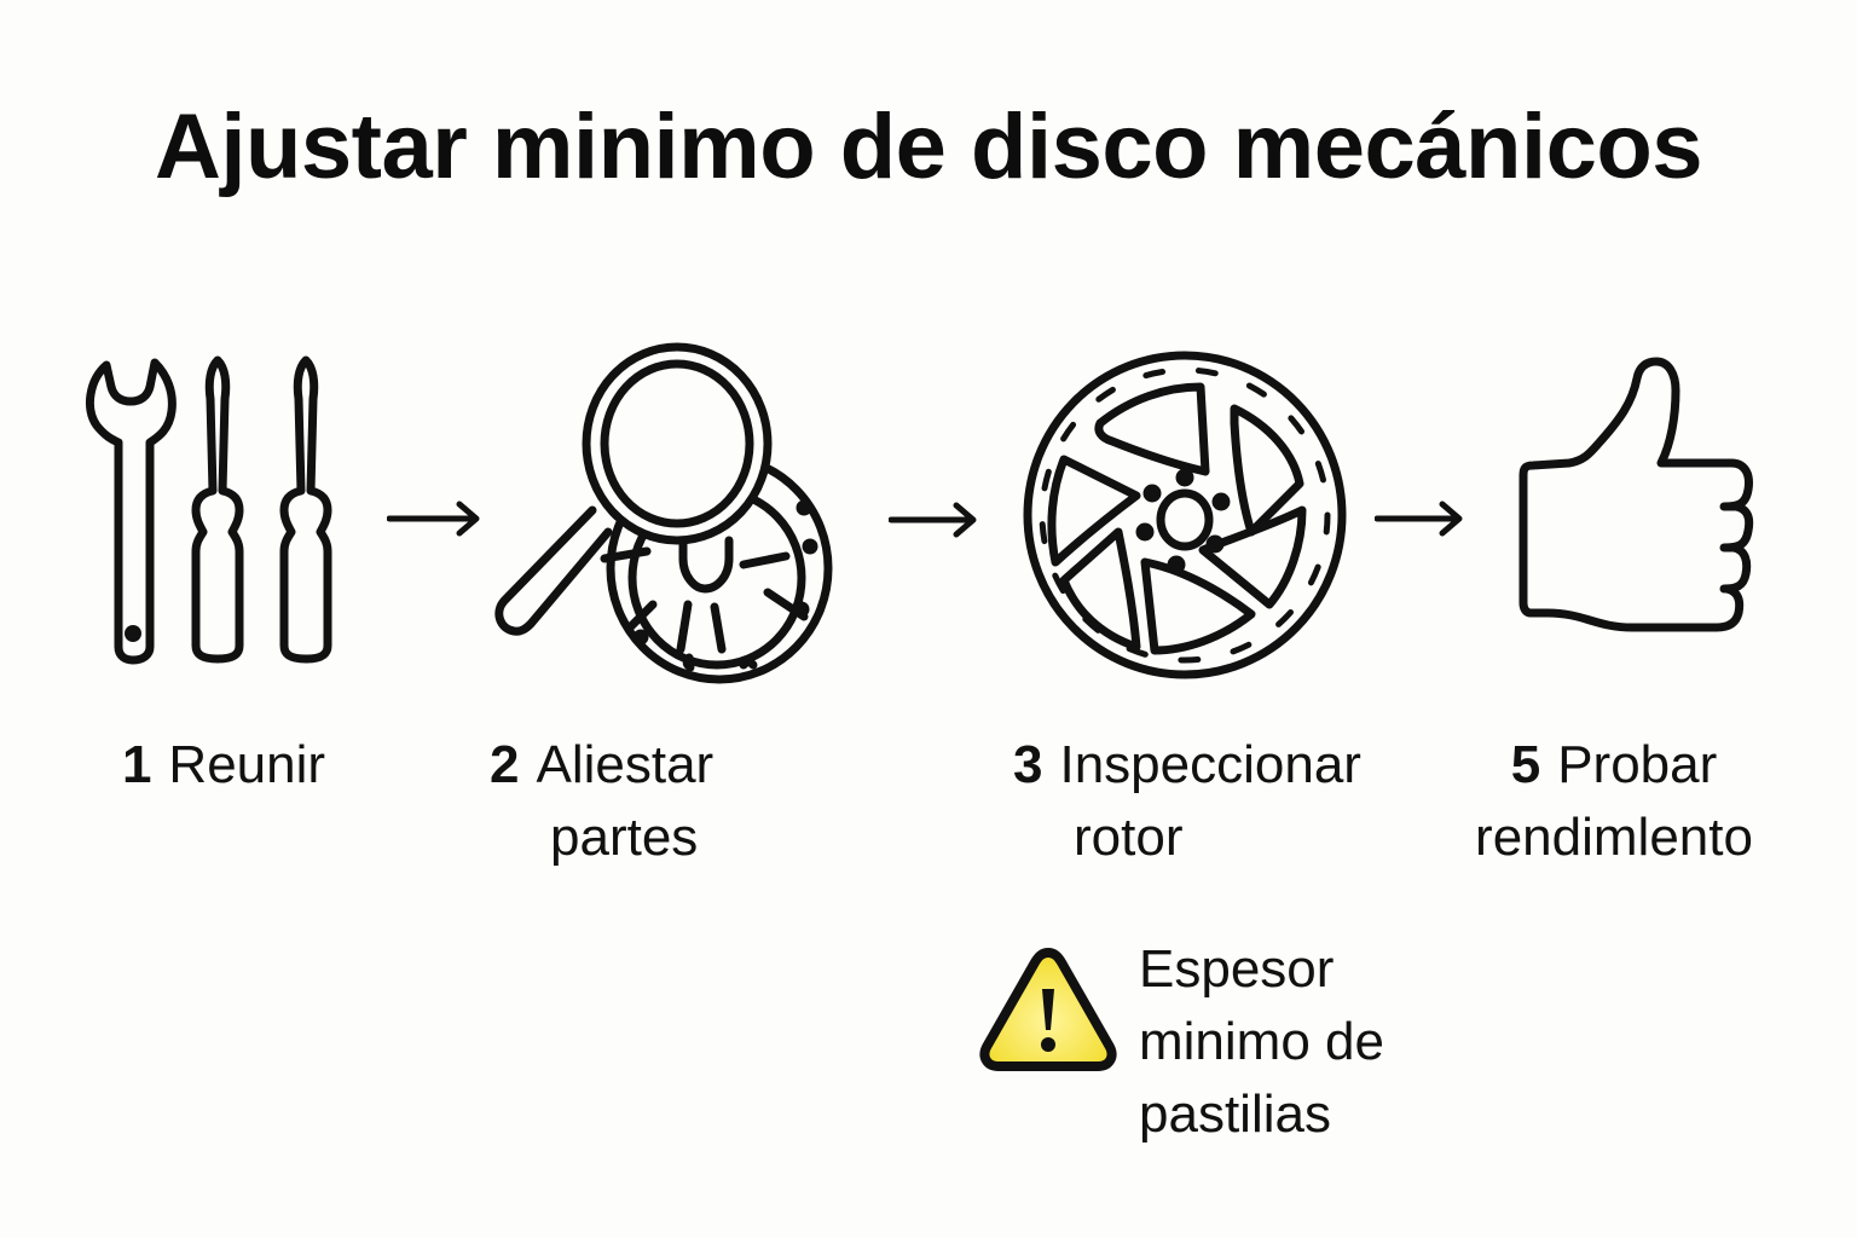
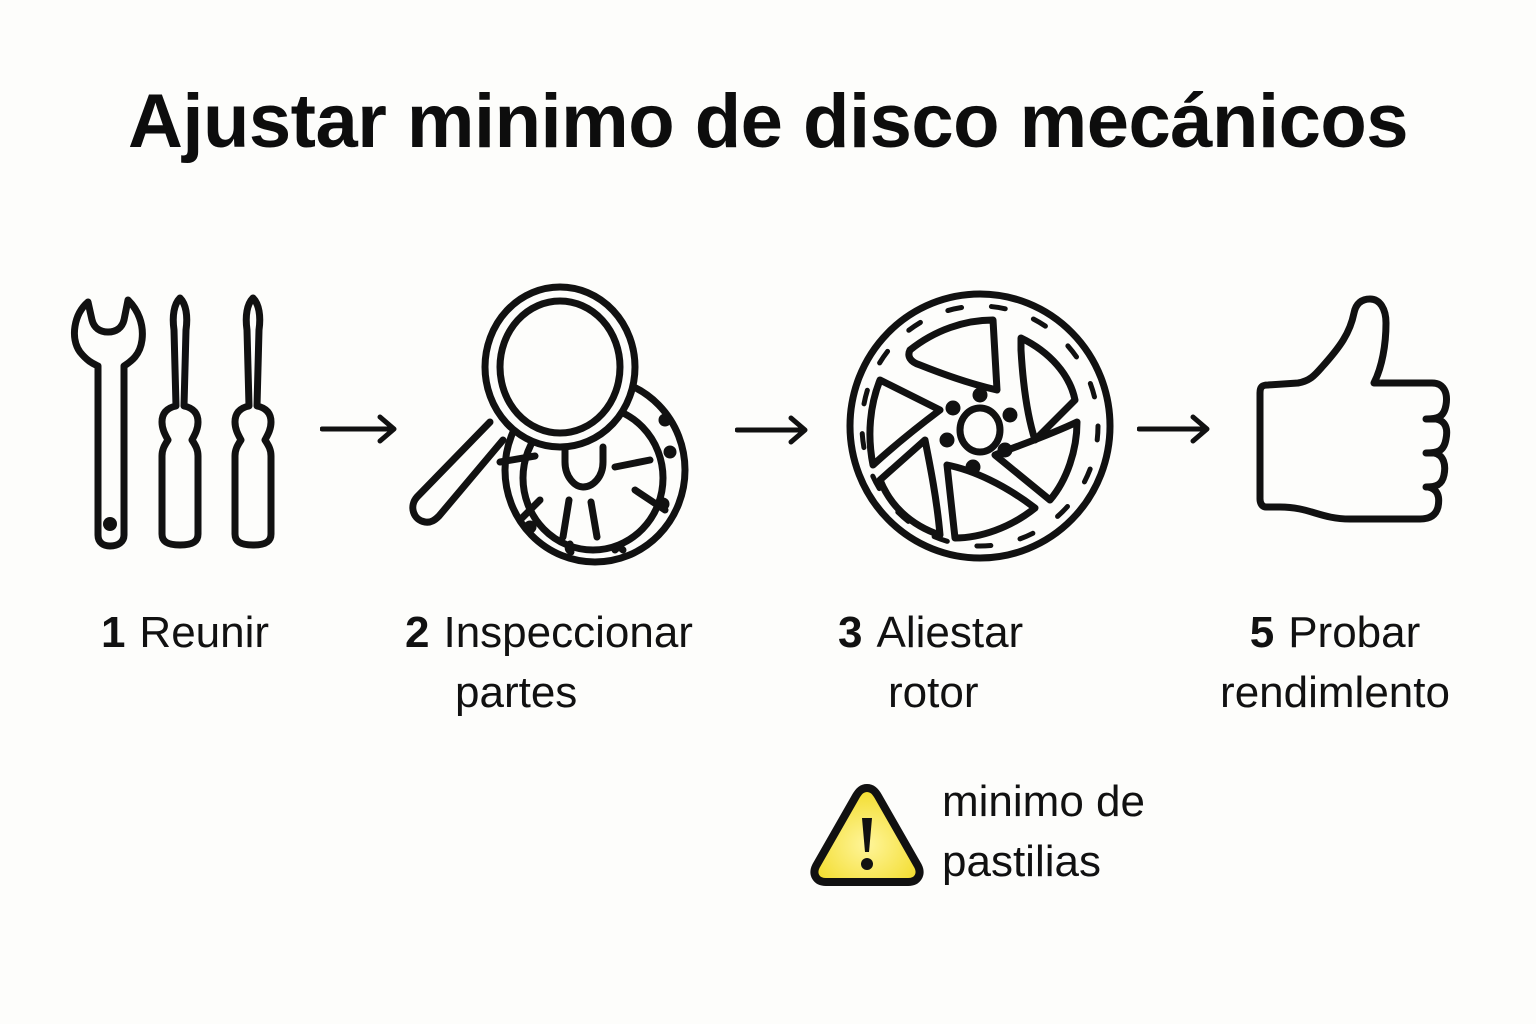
  Ajustar minimo de disco mecánicos
  1 Reunir
- 2 Aliestar
+ 2 Inspeccionar
  partes
- 3 Inspeccionar
+ 3 Aliestar
  rotor
  5 Probar
  rendimlento
- Espesor
  minimo de
  pastilias
